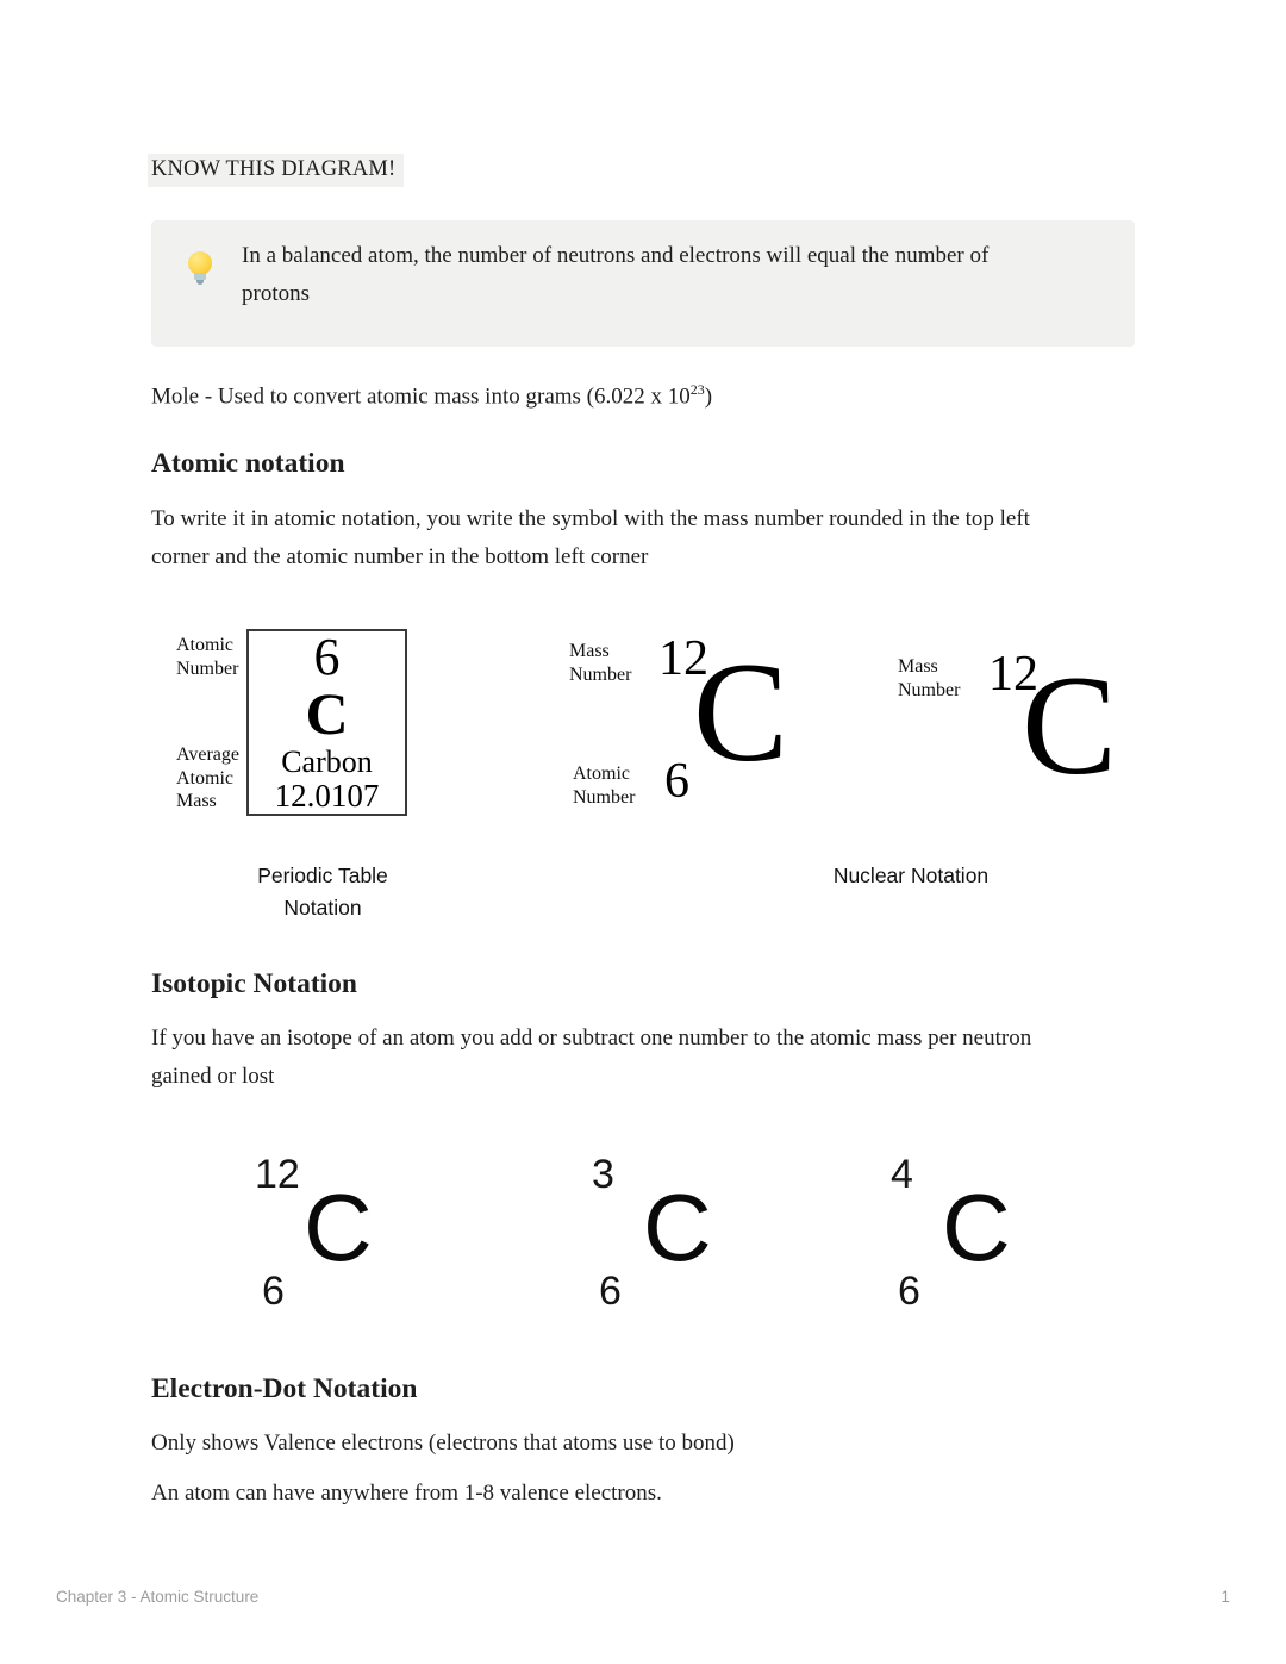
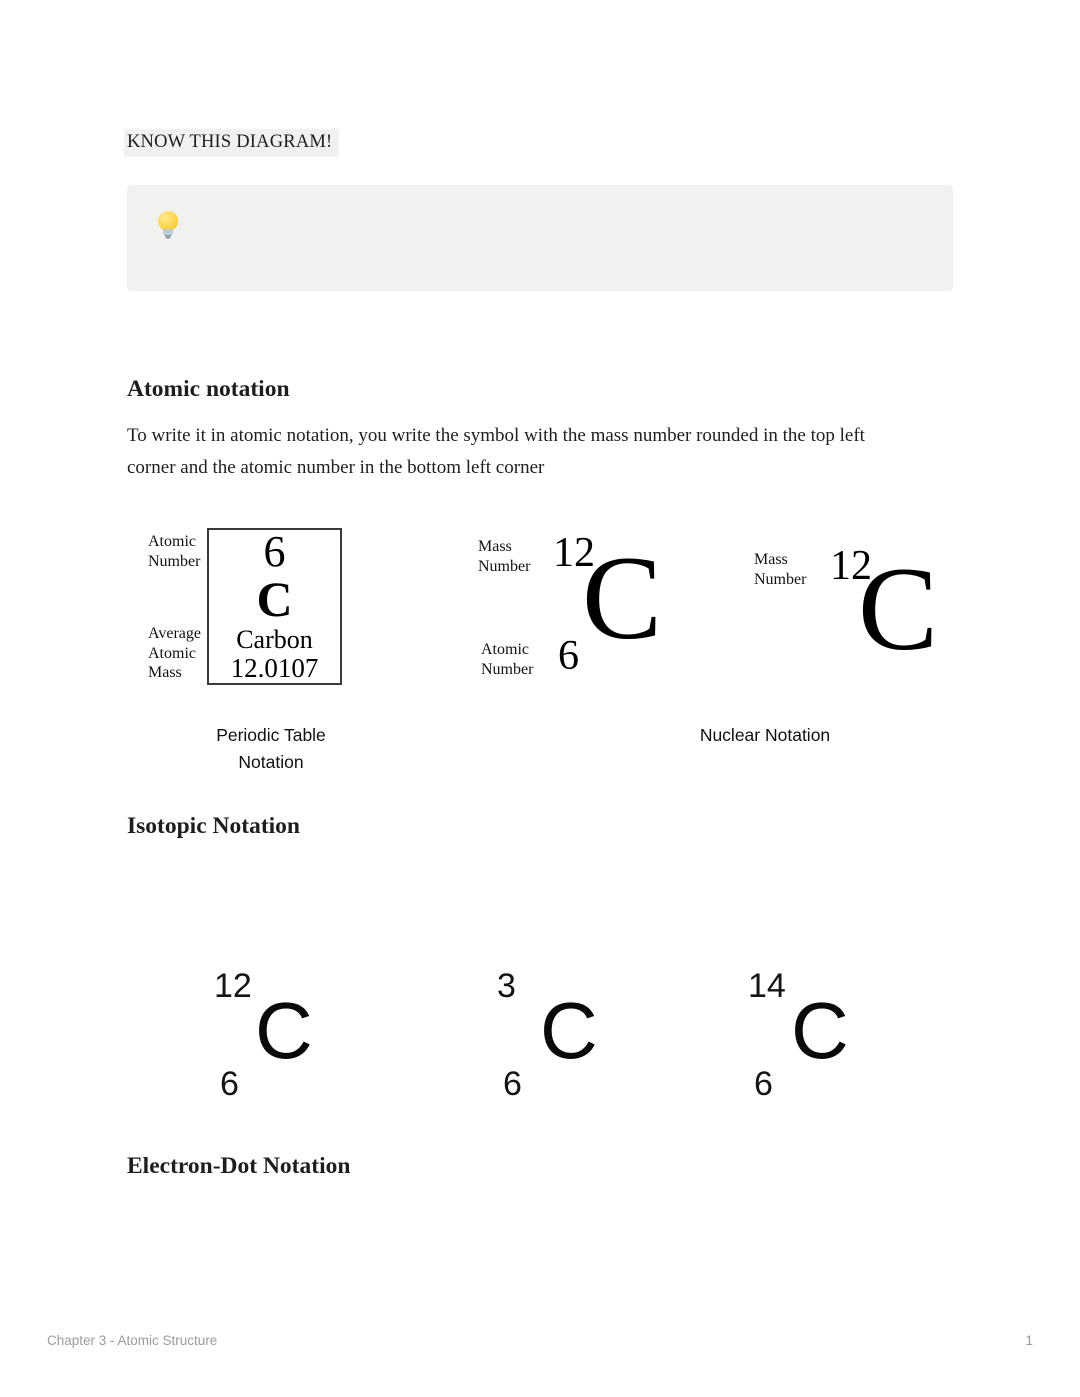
  KNOW THIS DIAGRAM!
- In a balanced atom, the number of neutrons and electrons will equal the number of
- protons
- Mole - Used to convert atomic mass into grams (6.022 x 1023)
  Atomic notation
  To write it in atomic notation, you write the symbol with the mass number rounded in the top left
  corner and the atomic number in the bottom left corner
  Atomic
  Number
  Average
  Atomic
  Mass
  6
  C
  Carbon
  12.0107
  Mass
  Number
  12
  C
  Atomic
  Number
  6
  Mass
  Number
  12
  C
  Periodic Table
  Notation
  Nuclear Notation
  Isotopic Notation
- If you have an isotope of an atom you add or subtract one number to the atomic mass per neutron
- gained or lost
  12
  C
  6
  3
  C
  6
- 4
+ 14
  C
  6
  Electron-Dot Notation
- Only shows Valence electrons (electrons that atoms use to bond)
- An atom can have anywhere from 1-8 valence electrons.
  Chapter 3 - Atomic Structure
  1
